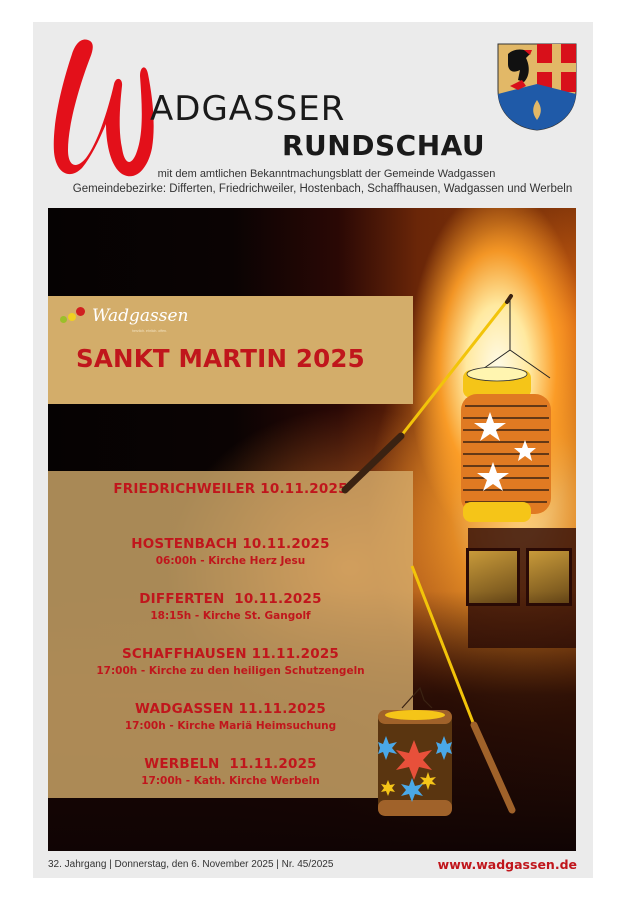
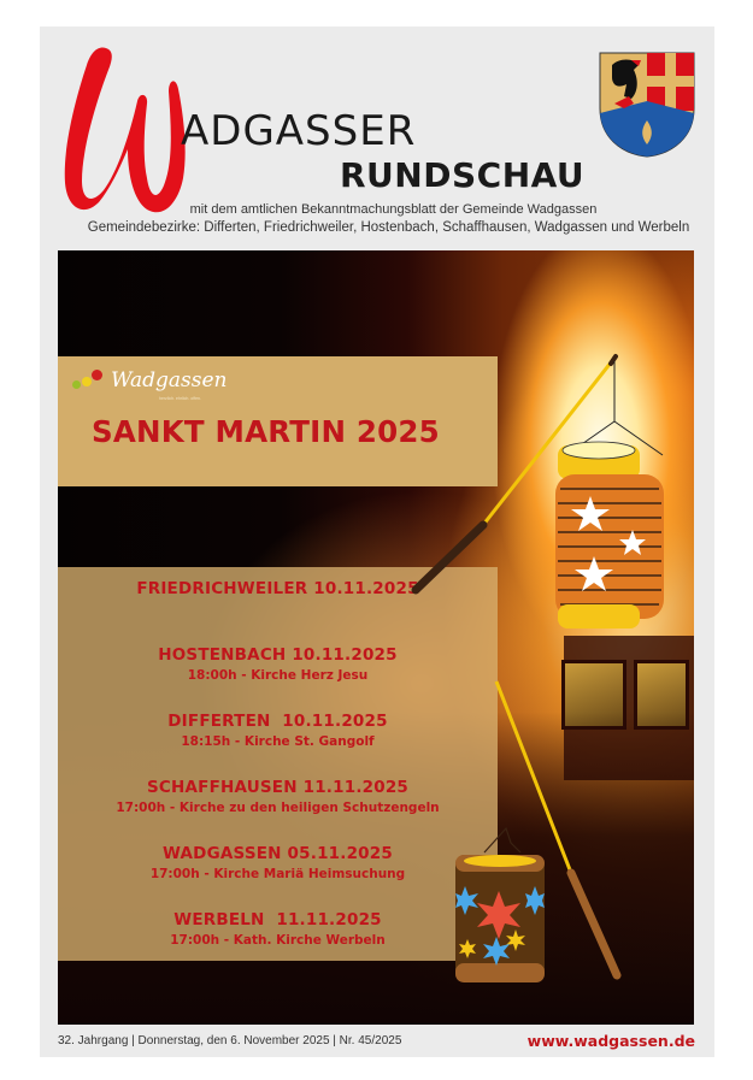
  ADGASSER
  RUNDSCHAU
  mit dem amtlichen Bekanntmachungsblatt der Gemeinde Wadgassen
  Gemeindebezirke: Differten, Friedrichweiler, Hostenbach, Schaffhausen, Wadgassen und Werbeln
  Wadgassen
  SANKT MARTIN 2025
  FRIEDRICHWEILER 10.11.202
  HOSTENBACH 10.11.2025
- 06:00h - Kirche Herz Jesu
+ 18:00h - Kirche Herz Jesu
  DIFFERTEN 10.11.2025
  18:15h - Kirche St. Gangolf
  SCHAFFHAUSEN 11.11.2025
  17:00h - Kirche zu den heiligen Schutzengeln
- WADGASSEN 11.11.2025
+ WADGASSEN 05.11.2025
  17:00h - Kirche Mariä Heimsuchung
  WERBELN 11.11.2025
  17:00h - Kath. Kirche Werbeln
  32. Jahrgang | Donnerstag, den 6. November 2025 | Nr. 45/2025
  www.wadgassen.de
